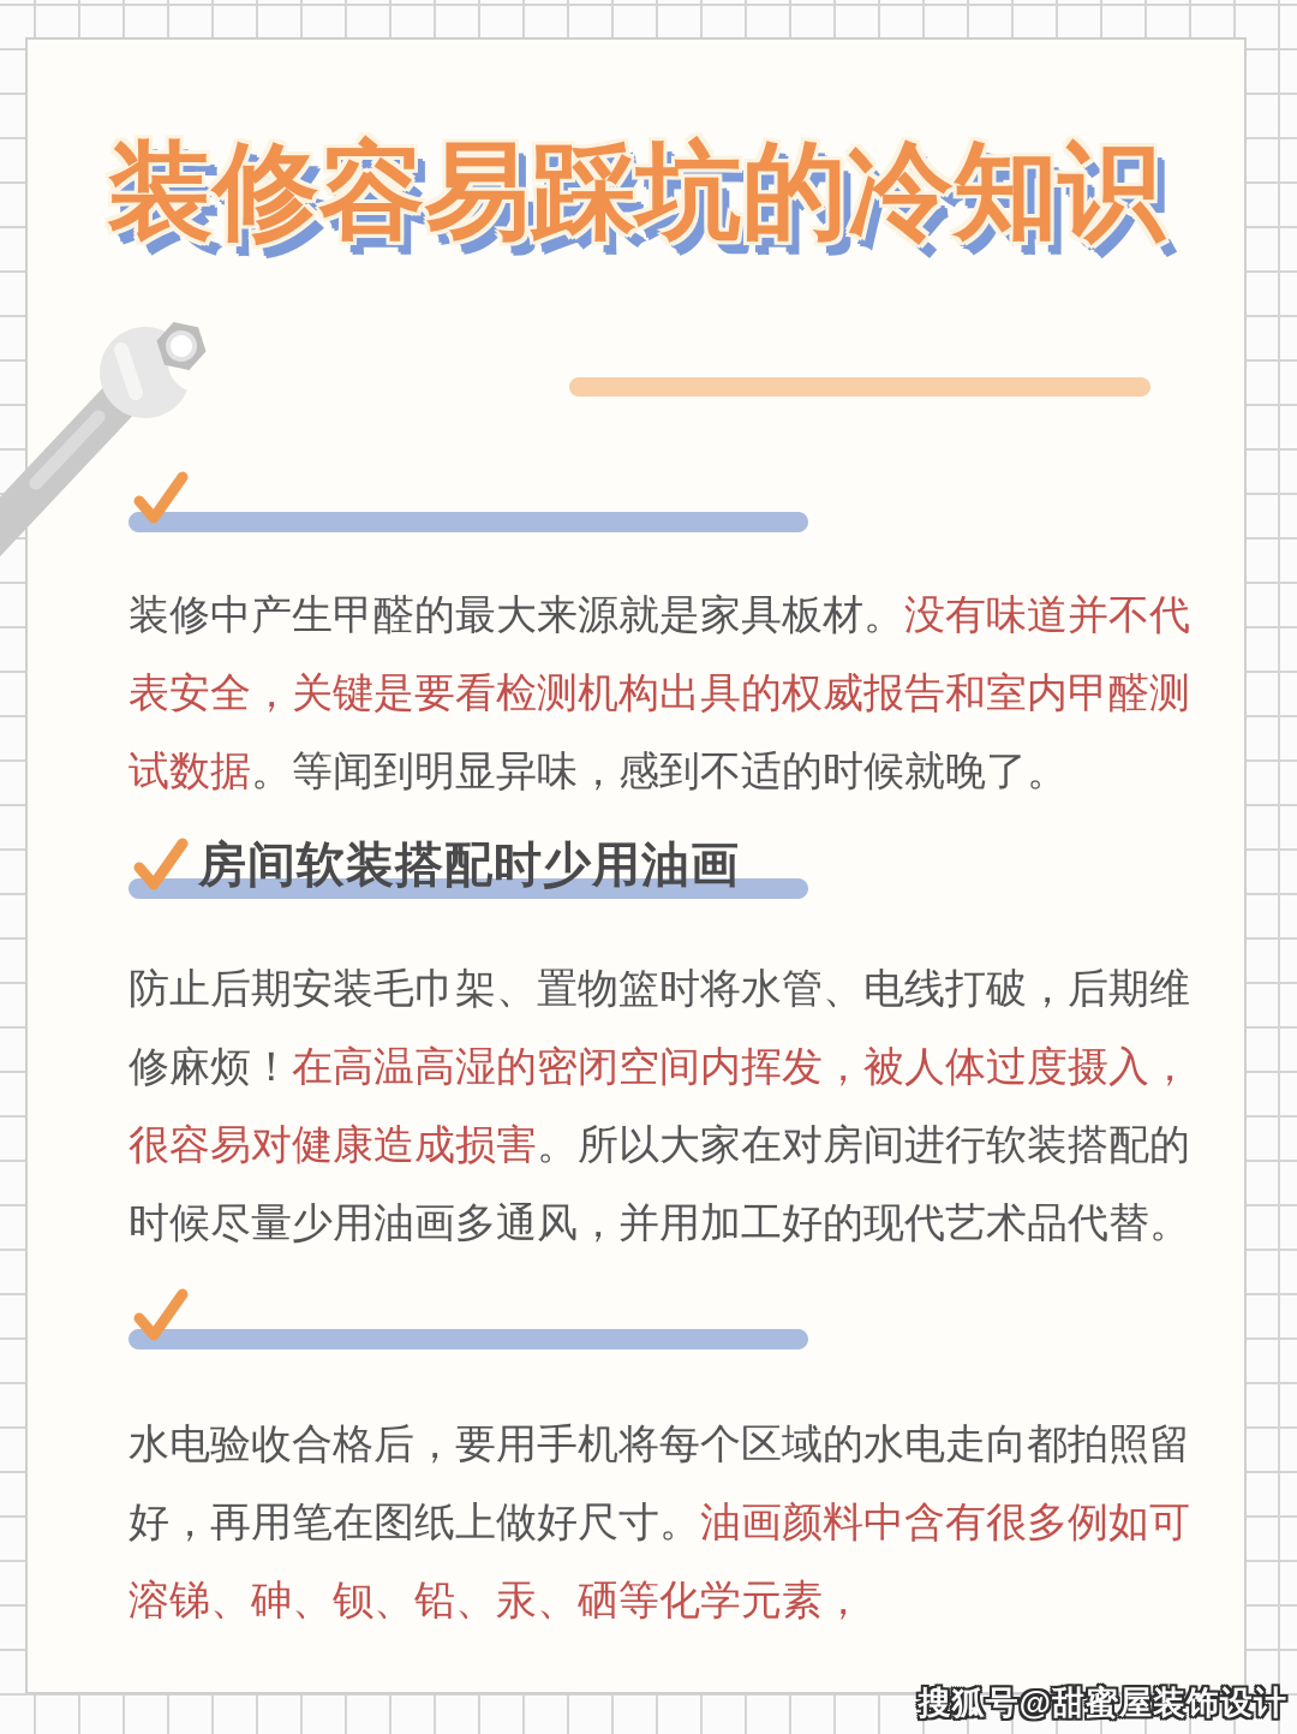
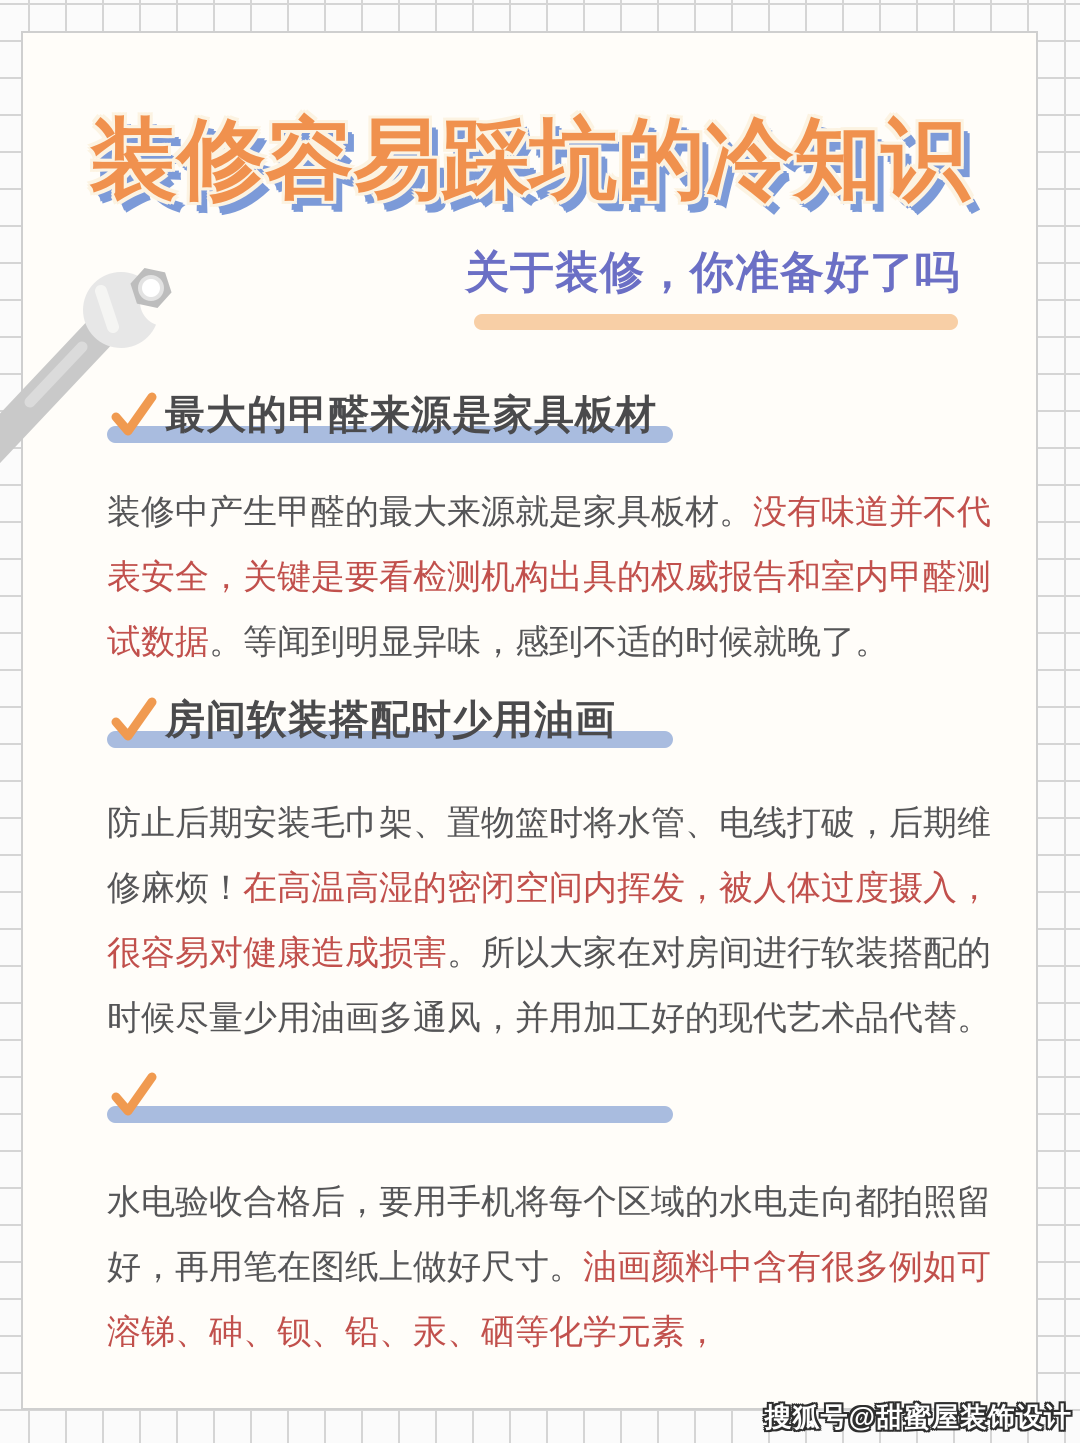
  装修容易踩坑的冷知识
+ 关于装修，你准备好了吗
+ 最大的甲醛来源是家具板材
  装修中产生甲醛的最大来源就是家具板材。没有味道并不代表安全，关键是要看检测机构出具的权威报告和室内甲醛测试数据。等闻到明显异味，感到不适的时候就晚了。
  房间软装搭配时少用油画
  防止后期安装毛巾架、置物篮时将水管、电线打破，后期维修麻烦！在高温高湿的密闭空间内挥发，被人体过度摄入，很容易对健康造成损害。所以大家在对房间进行软装搭配的时候尽量少用油画多通风，并用加工好的现代艺术品代替。
  水电验收合格后，要用手机将每个区域的水电走向都拍照留好，再用笔在图纸上做好尺寸。油画颜料中含有很多例如可溶锑、砷、钡、铅、汞、硒等化学元素，
  搜狐号@甜蜜屋装饰设计
